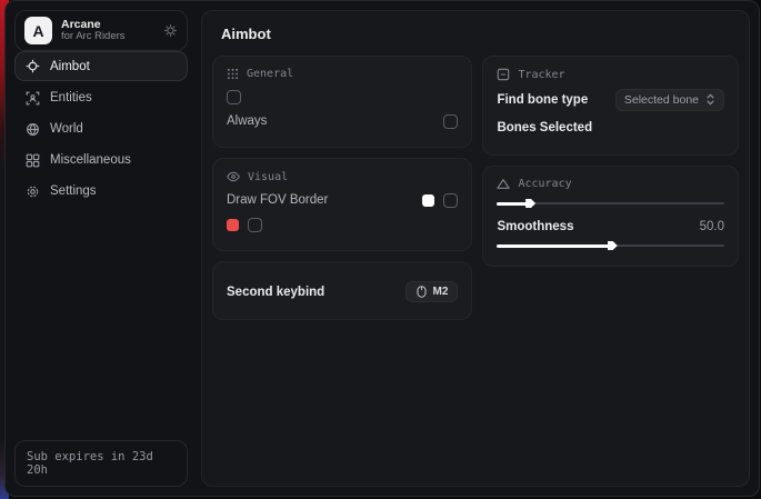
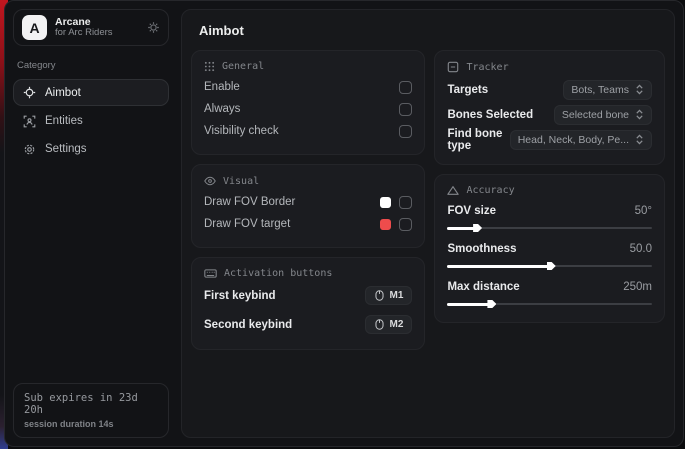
  A
  Arcane
  for Arc Riders
+ Category
  Aimbot
  Entities
- World
- Miscellaneous
  Settings
  Sub expires in 23d 20h
+ session duration 14s
  Aimbot
  General
+ Enable
  Always
+ Visibility check
  Visual
  Draw FOV Border
+ Draw FOV target
+ Activation buttons
+ First keybind
+ M1
  Second keybind
  M2
  Tracker
+ Targets
+ Bots, Teams
- Find bone type
+ Bones Selected
  Selected bone
- Bones Selected
+ Find bone type
+ Head, Neck, Body, Pe...
  Accuracy
+ FOV size
+ 50°
  Smoothness
  50.0
+ Max distance
+ 250m
